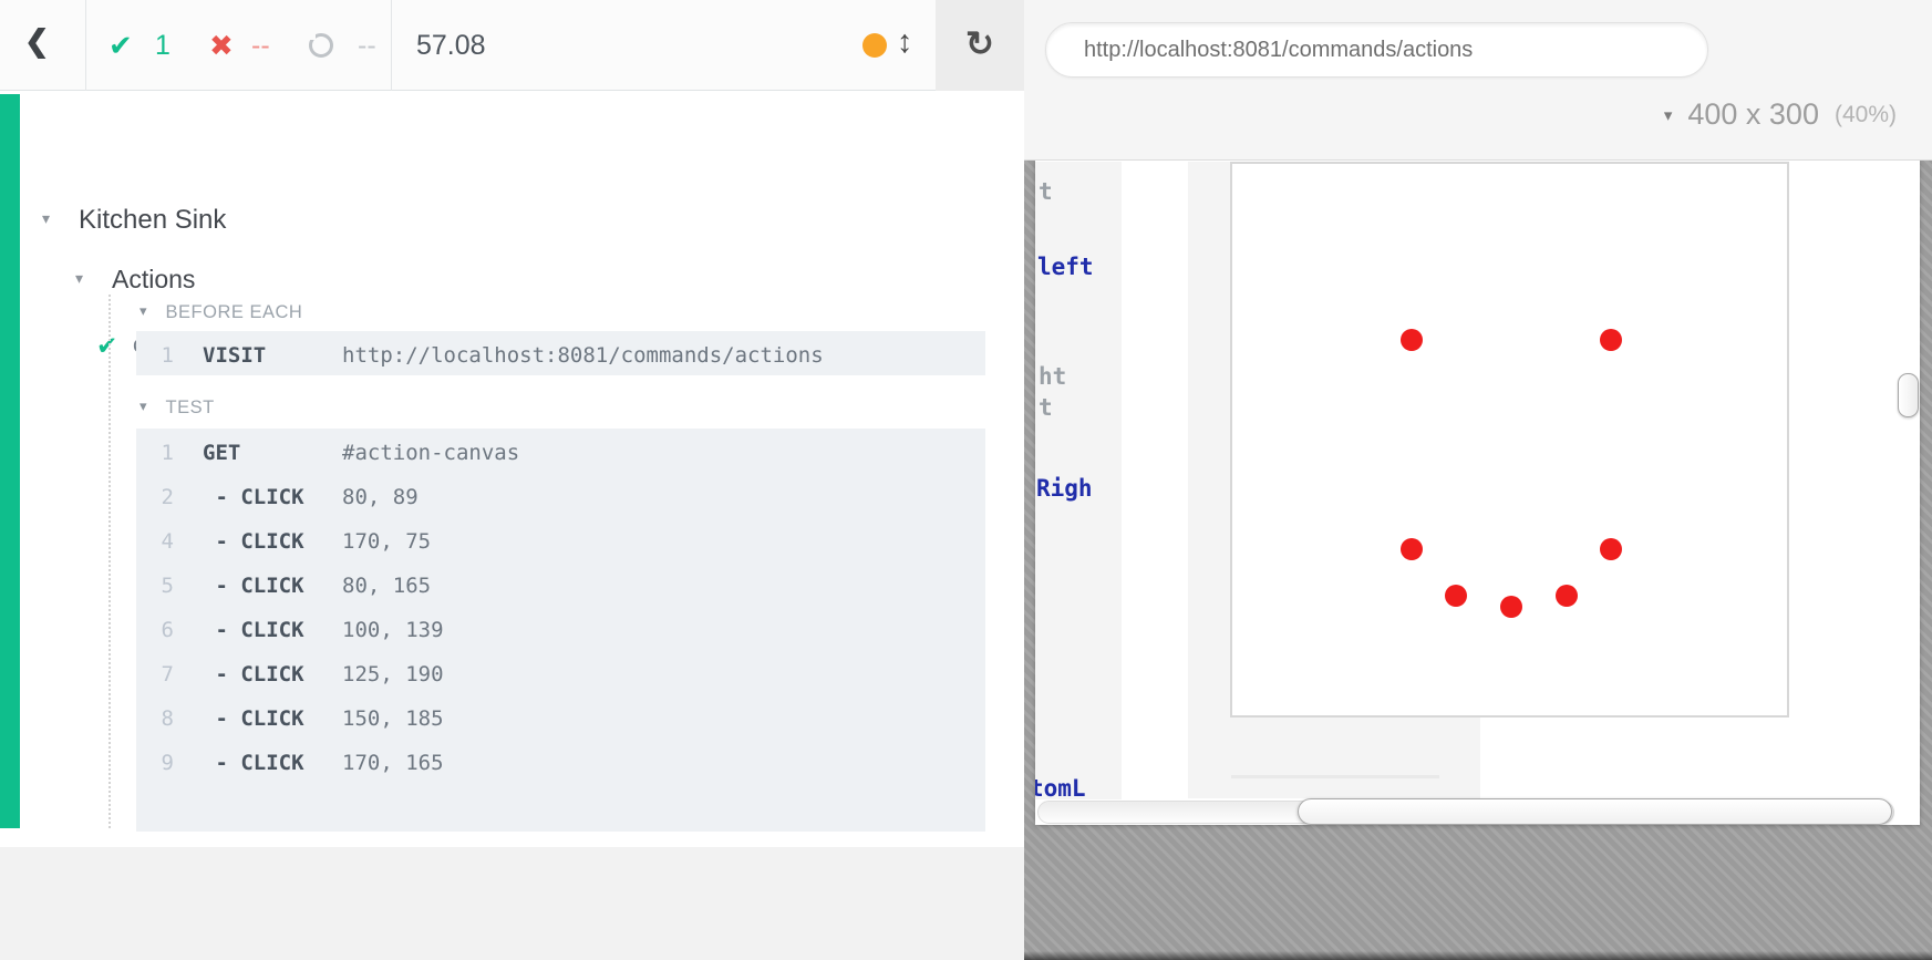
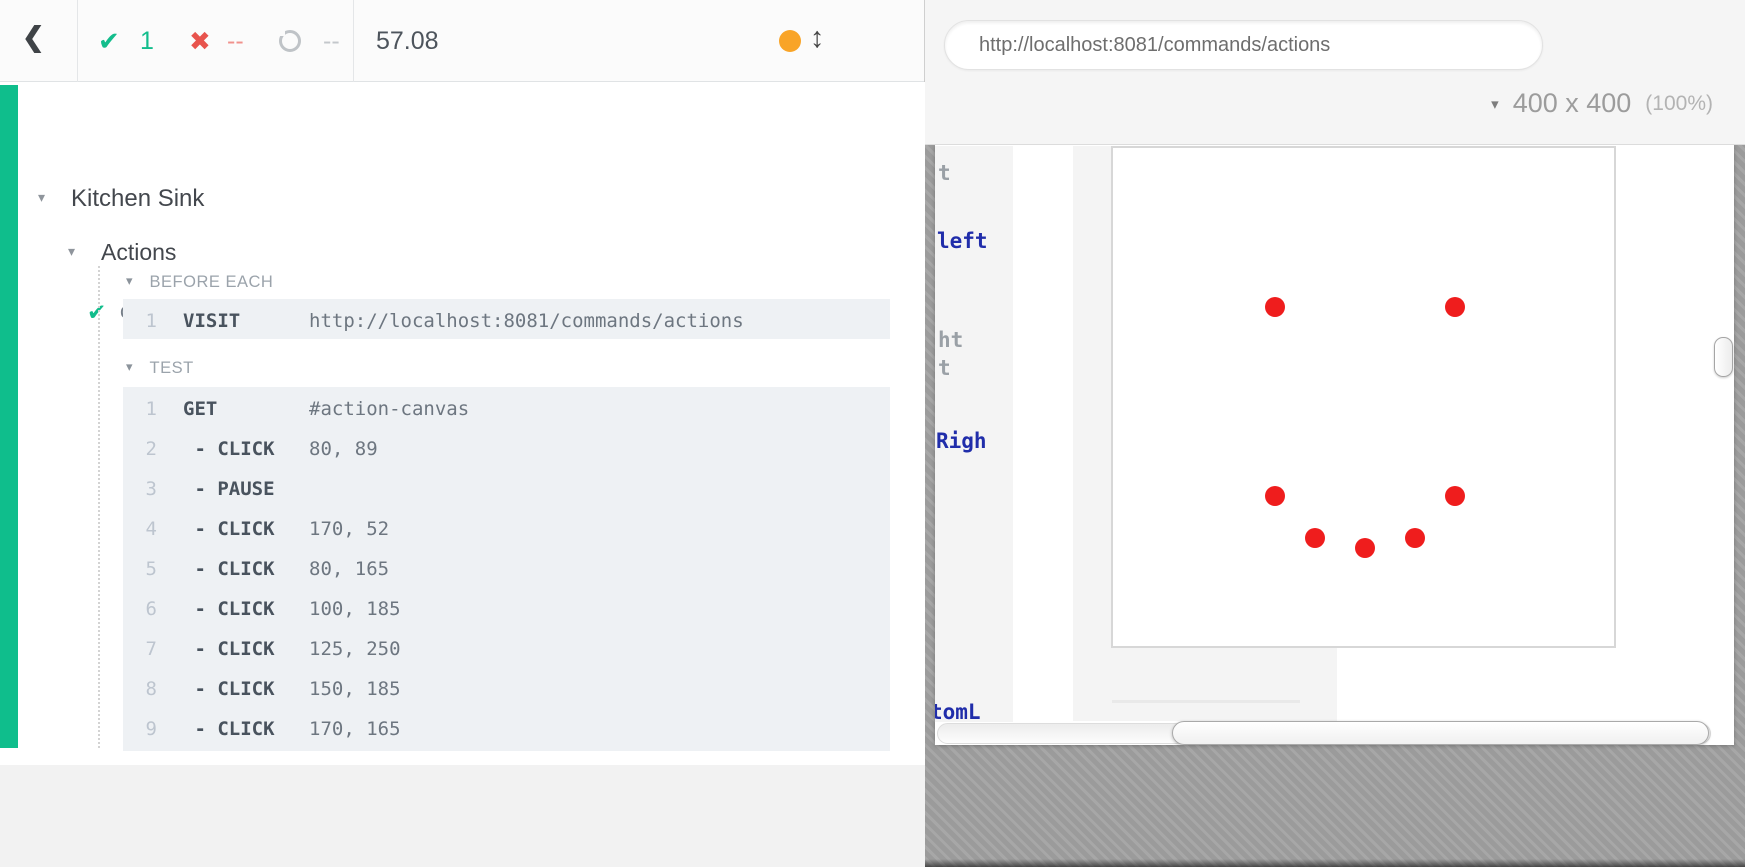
  ❮
  ✔
  1
  ✖
  --
  --
  57.08
  ↕
- ↻
  ▾
  Kitchen Sink
  ▾
  Actions
  ✔
  ▾ BEFORE EACH
  1
  VISIT
  http://localhost:8081/commands/actions
  ▾ TEST
  1
  GET
  #action-canvas
  2
  - CLICK
  80, 89
+ 3
+ - PAUSE
  4
  - CLICK
- 170, 75
+ 170, 52
  5
  - CLICK
  80, 165
  6
  - CLICK
- 100, 139
+ 100, 185
  7
  - CLICK
- 125, 190
+ 125, 250
  8
  - CLICK
  150, 185
  9
  - CLICK
  170, 165
  http://localhost:8081/commands/actions
  ▾
- 400 x 300
+ 400 x 400
- (40%)
+ (100%)
  t
  left
  ht
  t
  Righ
  tomL
